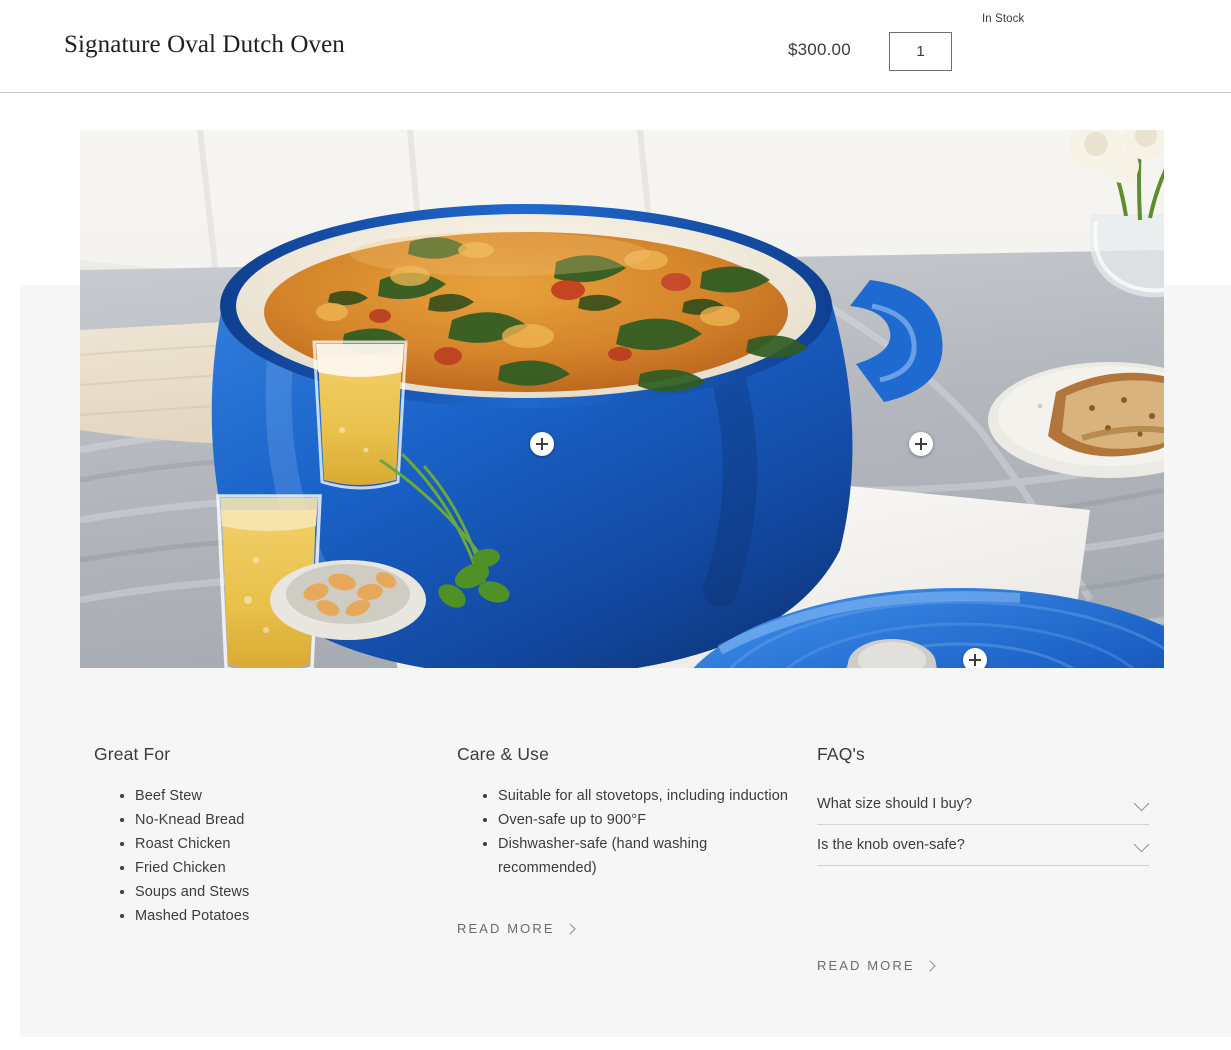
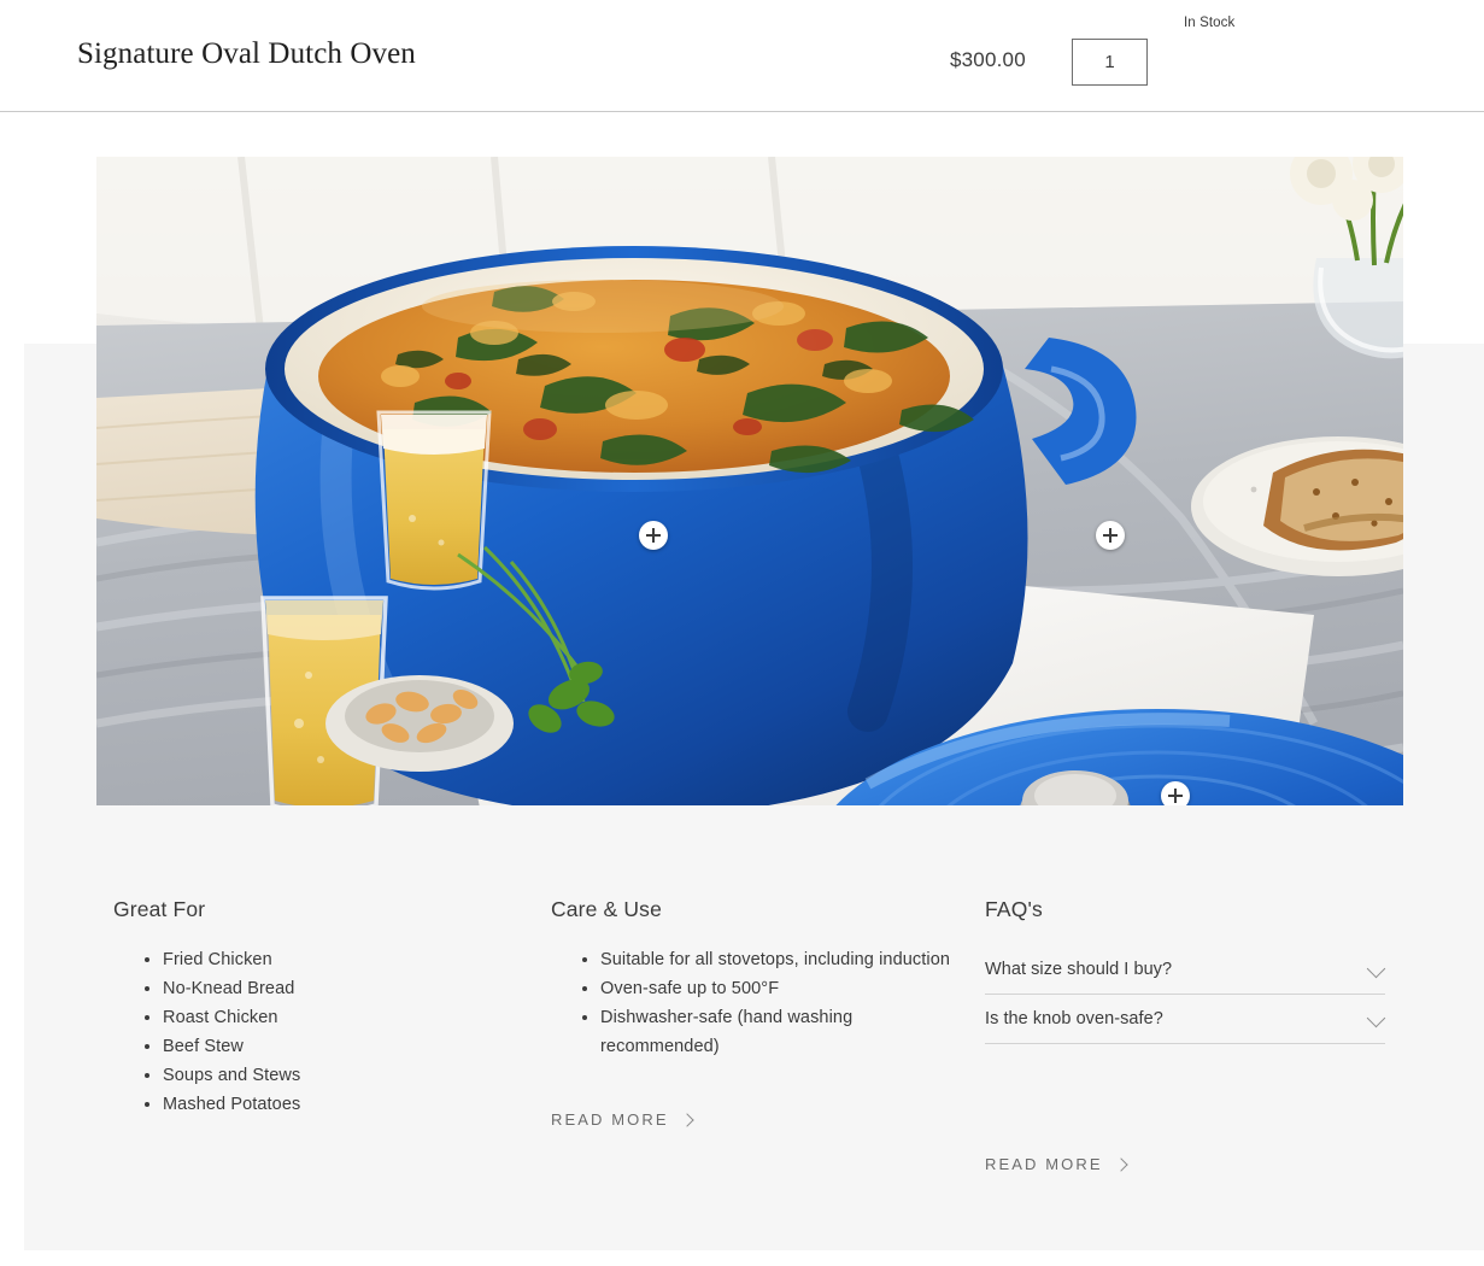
  Signature Oval Dutch Oven
  $300.00
  1
  In Stock
  Great For
- Beef Stew
+ Fried Chicken
  No-Knead Bread
  Roast Chicken
- Fried Chicken
+ Beef Stew
  Soups and Stews
  Mashed Potatoes
  Care & Use
  Suitable for all stovetops, including induction
- Oven-safe up to 900°F
+ Oven-safe up to 500°F
  Dishwasher-safe (hand washing recommended)
  READ MORE
  FAQ's
  What size should I buy?
  Is the knob oven-safe?
  READ MORE
